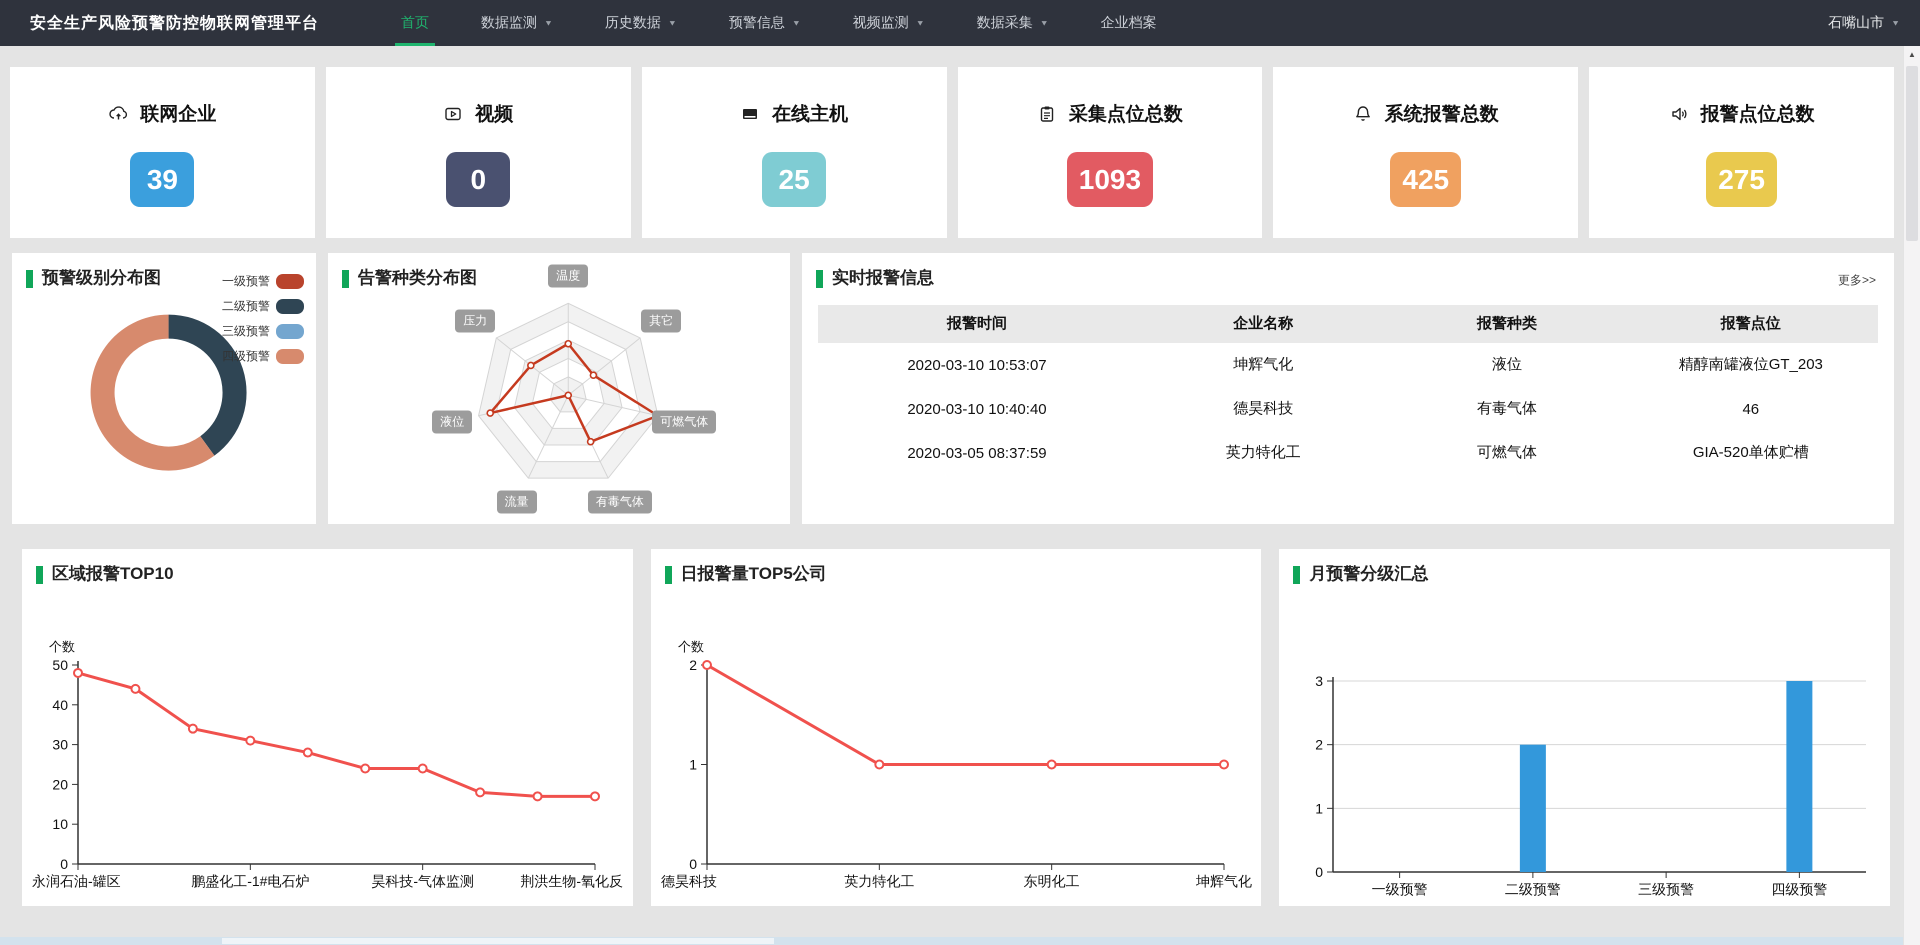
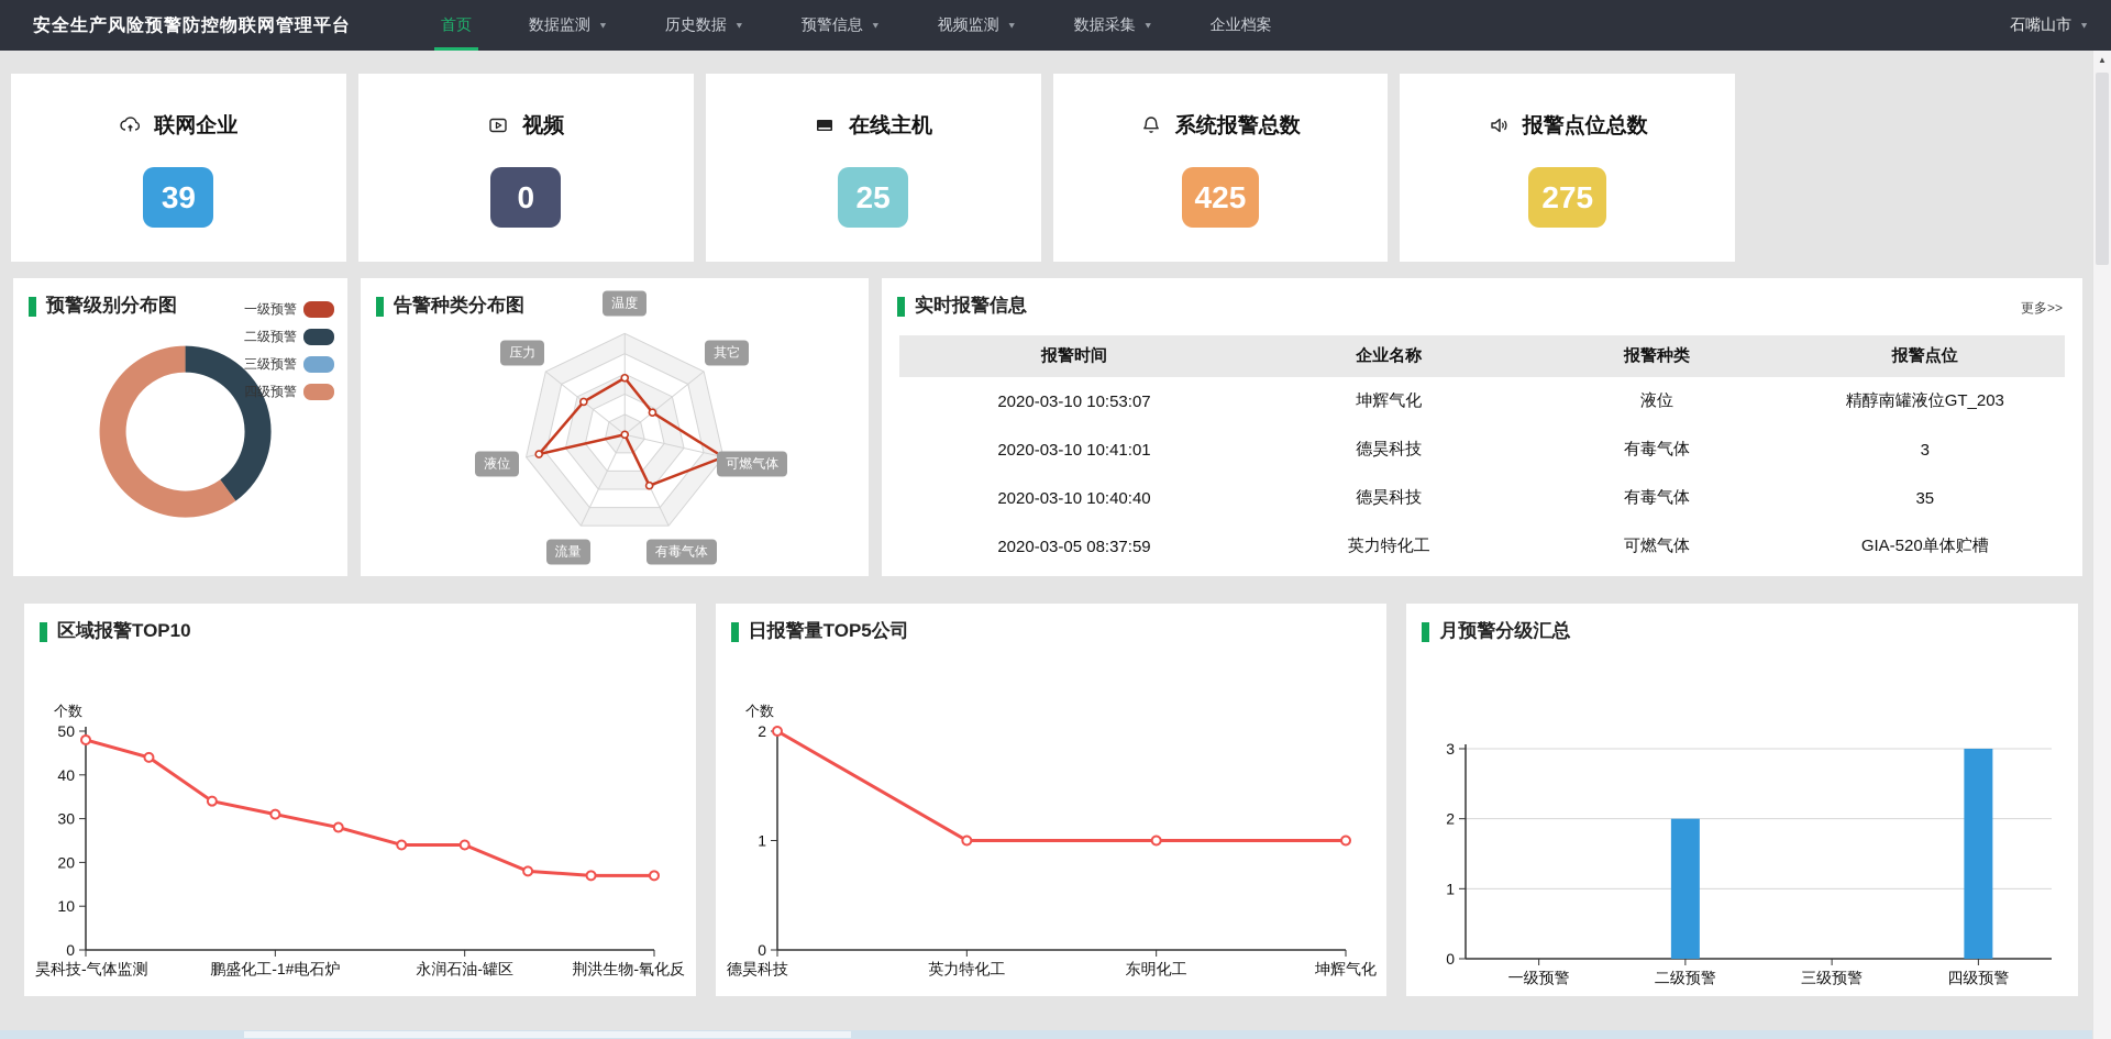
  安全生产风险预警防控物联网管理平台
  首页
  数据监测
  ▼
  历史数据
  ▼
  预警信息
  ▼
  视频监测
  ▼
  数据采集
  ▼
  企业档案
  石嘴山市
  ▼
  联网企业
  39
  视频
  0
  在线主机
  25
- 采集点位总数
- 1093
  系统报警总数
  425
  报警点位总数
  275
  预警级别分布图
  一级预警
  二级预警
  三级预警
  四级预警
  告警种类分布图
  温度
  其它
  可燃气体
  有毒气体
  流量
  液位
  压力
  实时报警信息
  更多>>
  报警时间	企业名称	报警种类	报警点位
  2020-03-10 10:53:07	坤辉气化	液位	精醇南罐液位GT_203
+ 2020-03-10 10:41:01	德昊科技	有毒气体	3
- 2020-03-10 10:40:40	德昊科技	有毒气体	46
+ 2020-03-10 10:40:40	德昊科技	有毒气体	35
  2020-03-05 08:37:59	英力特化工	可燃气体	GIA-520单体贮槽
  区域报警TOP10
  个数
  0
  10
  20
  30
  40
  50
- 永润石油-罐区
+ 昊科技-气体监测
  鹏盛化工-1#电石炉
- 昊科技-气体监测
+ 永润石油-罐区
  荆洪生物-氧化反
  日报警量TOP5公司
  个数
  0
  1
  2
  德昊科技
  英力特化工
  东明化工
  坤辉气化
  月预警分级汇总
  0
  1
  2
  3
  一级预警
  二级预警
  三级预警
  四级预警
  ▲
